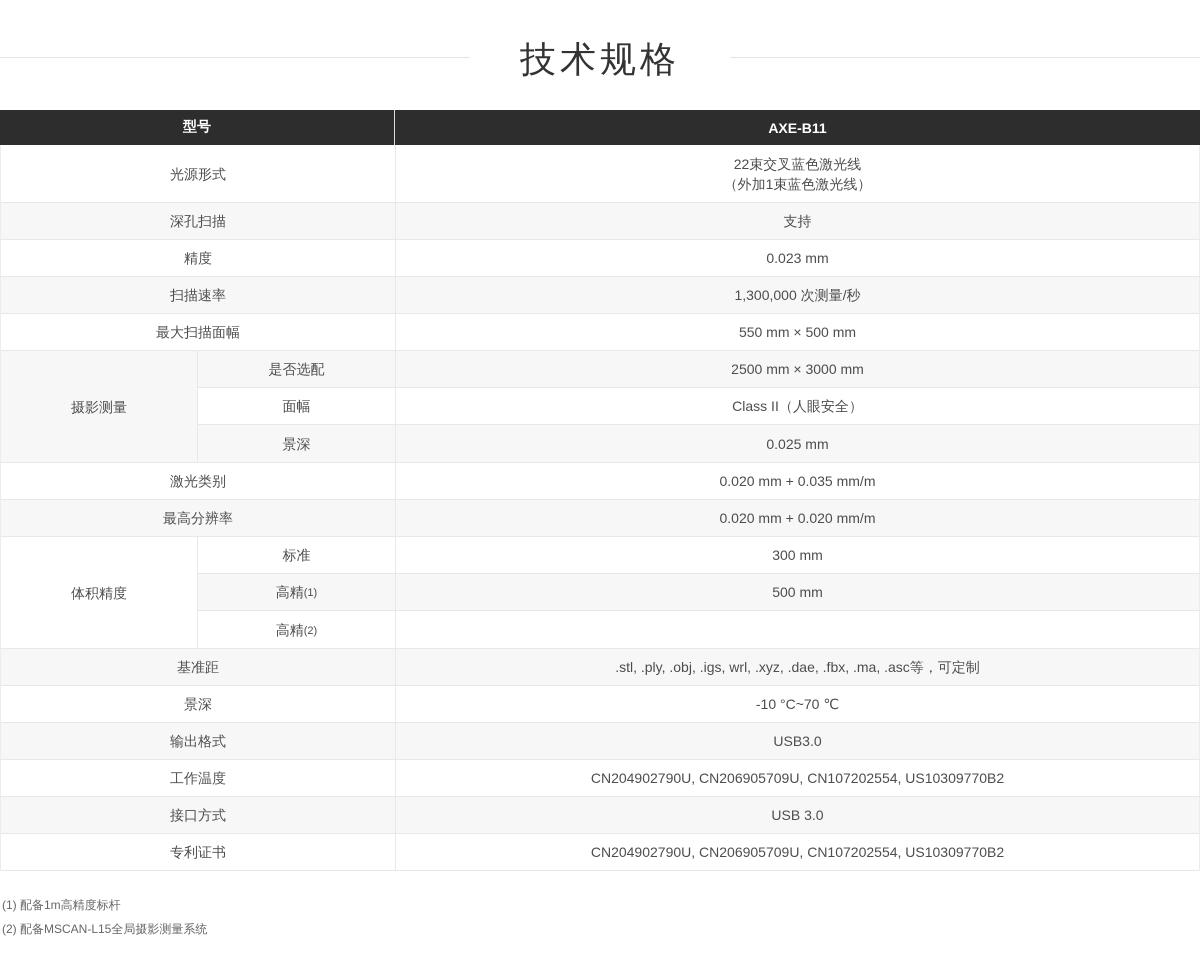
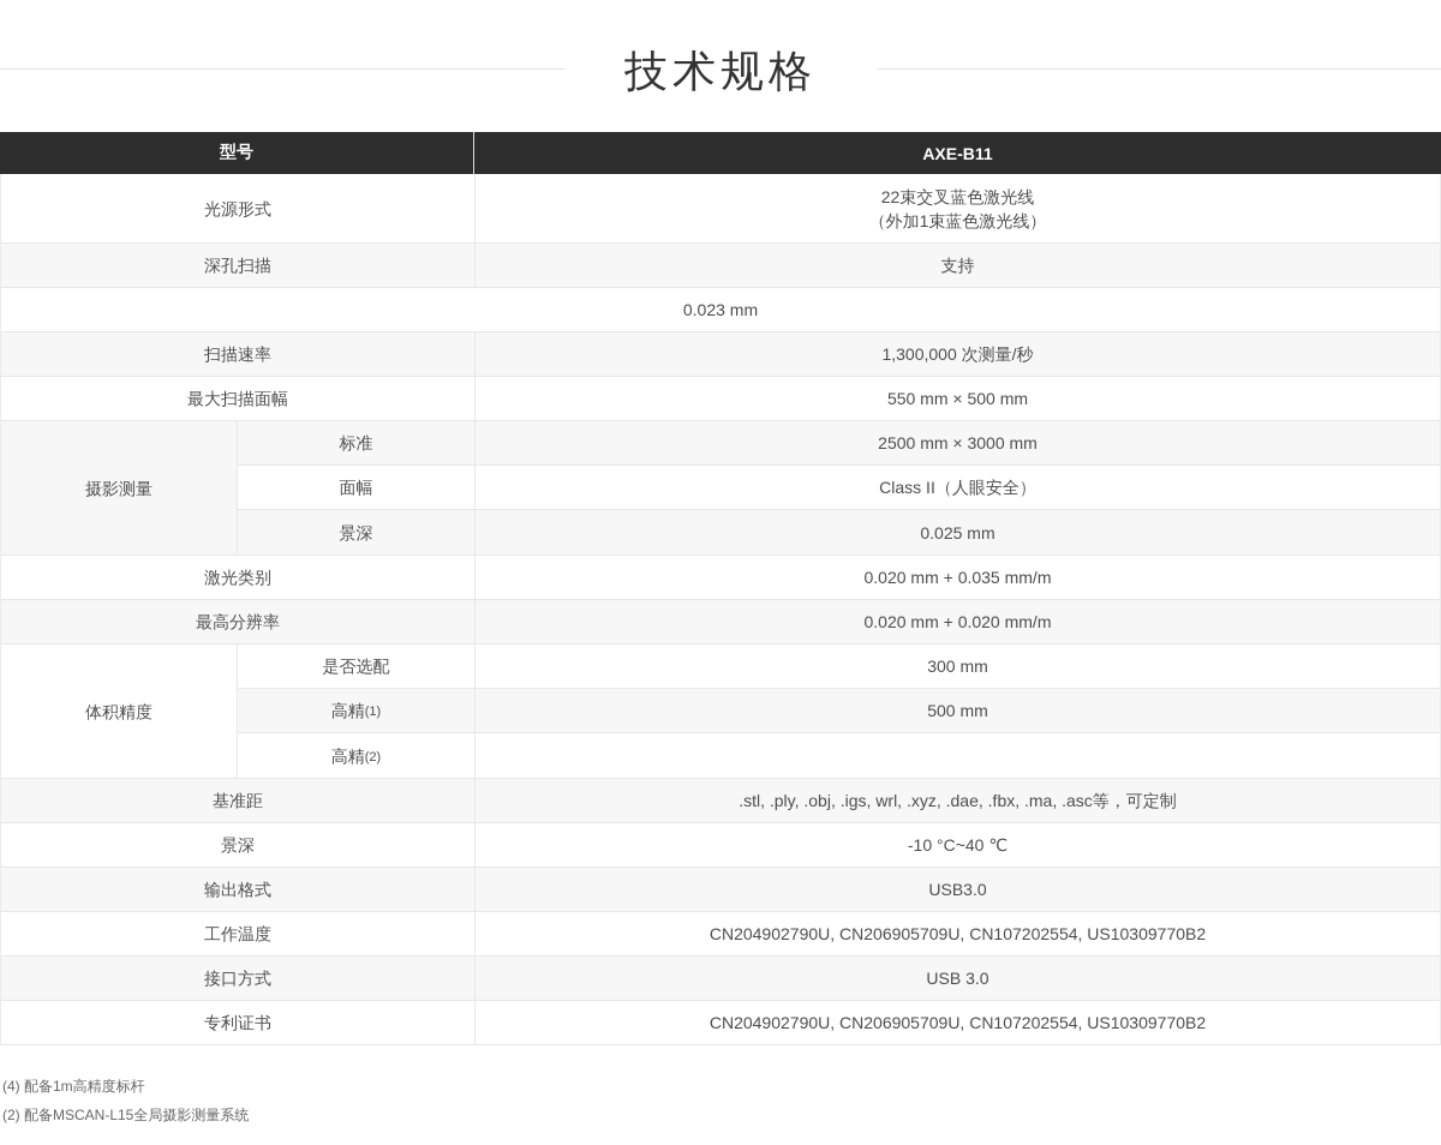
  技术规格
  型号
  AXE-B11
  光源形式
  22束交叉蓝色激光线
  （外加1束蓝色激光线）
  深孔扫描
  支持
- 精度
  0.023 mm
  扫描速率
  1,300,000 次测量/秒
  最大扫描面幅
  550 mm × 500 mm
  摄影测量
- 是否选配
+ 标准
  2500 mm × 3000 mm
  面幅
  Class II（人眼安全）
  景深
  0.025 mm
  激光类别
  0.020 mm + 0.035 mm/m
  最高分辨率
  0.020 mm + 0.020 mm/m
  体积精度
- 标准
+ 是否选配
  300 mm
  高精
  (1)
  500 mm
  高精
  (2)
  基准距
  .stl, .ply, .obj, .igs, wrl, .xyz, .dae, .fbx, .ma, .asc等，可定制
  景深
- -10 °C~70 ℃
+ -10 °C~40 ℃
  输出格式
  USB3.0
  工作温度
  CN204902790U, CN206905709U, CN107202554, US10309770B2
  接口方式
  USB 3.0
  专利证书
  CN204902790U, CN206905709U, CN107202554, US10309770B2
- (1) 配备1m高精度标杆
+ (4) 配备1m高精度标杆
  (2) 配备MSCAN-L15全局摄影测量系统
